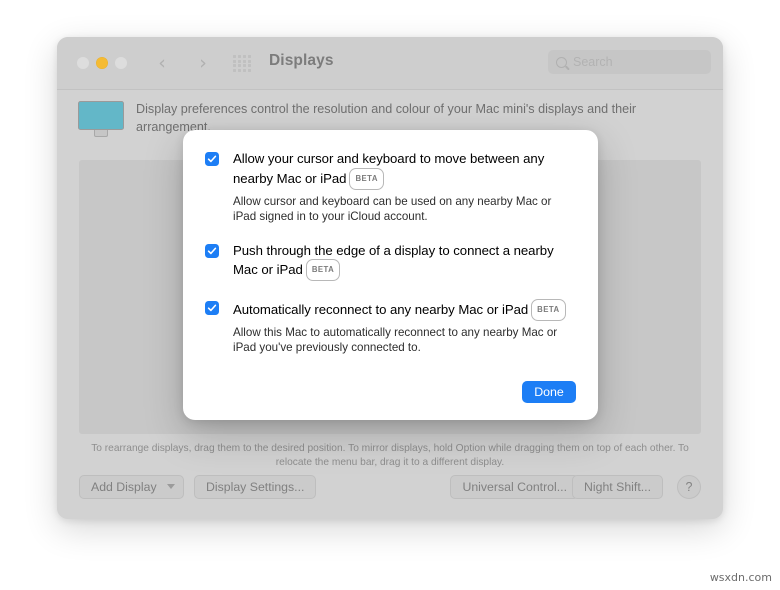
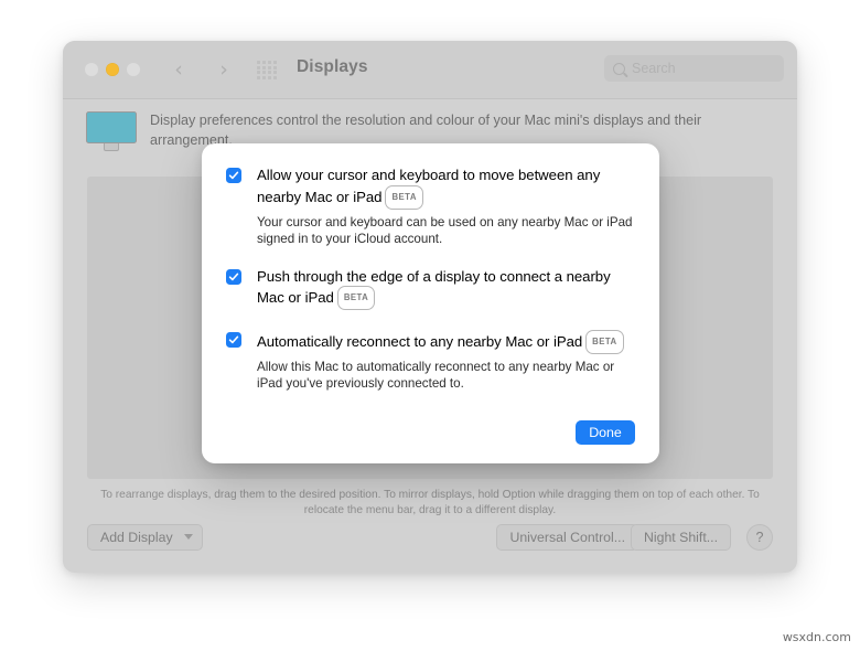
  ‹
  ›
  Displays
  Display preferences control the resolution and colour of your Mac mini's displays and their arrangement.
  To rearrange displays, drag them to the desired position. To mirror displays, hold Option while dragging them on top of each other. To relocate the menu bar, drag it to a different display.
  Add Display
- Display Settings...
  Universal Control...
  Night Shift...
  ?
  Allow your cursor and keyboard to move between any nearby Mac or iPad BETA
- Allow cursor and keyboard can be used on any nearby Mac or iPad signed in to your iCloud account.
+ Your cursor and keyboard can be used on any nearby Mac or iPad signed in to your iCloud account.
  Push through the edge of a display to connect a nearby Mac or iPad BETA
  Automatically reconnect to any nearby Mac or iPad BETA
  Allow this Mac to automatically reconnect to any nearby Mac or iPad you've previously connected to.
  Done
  wsxdn.com
